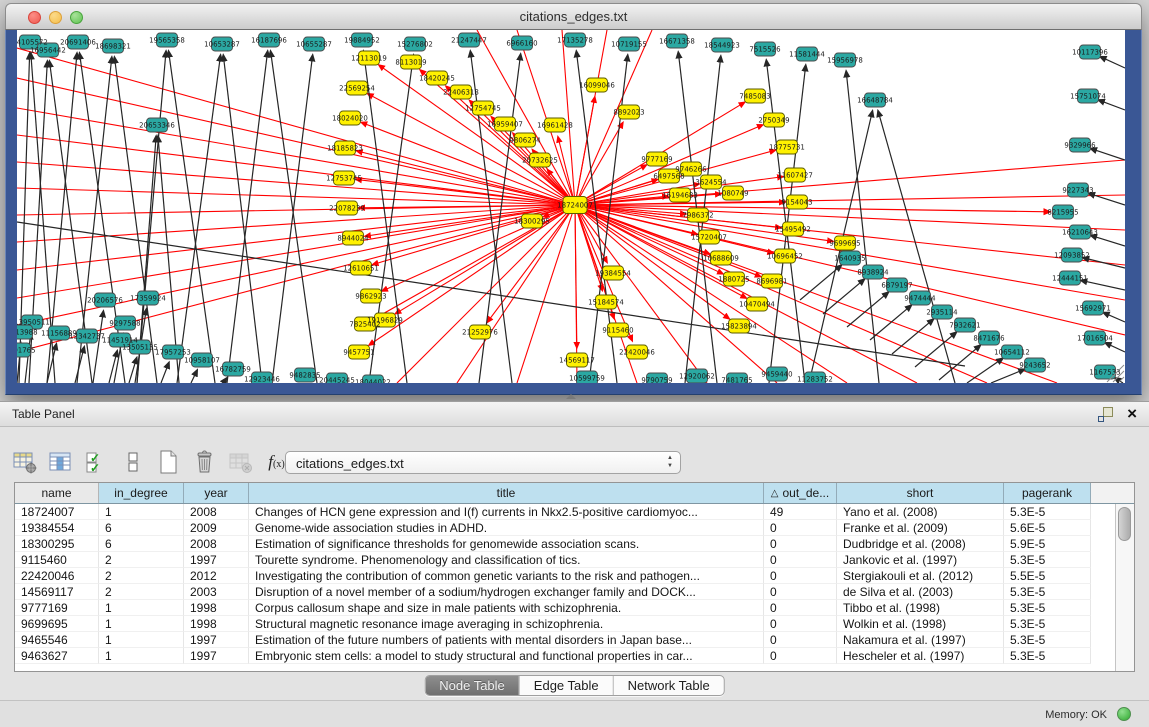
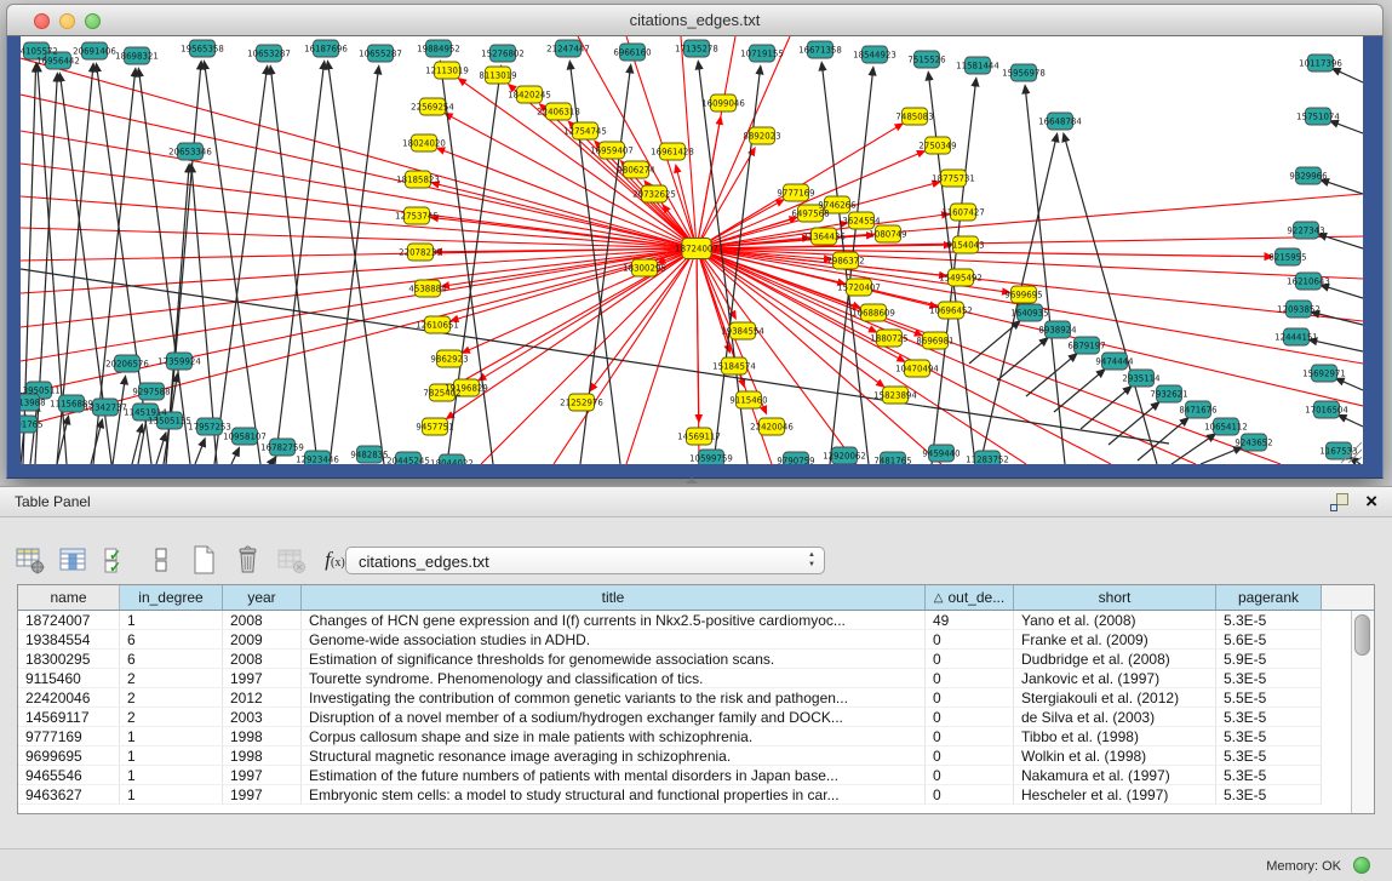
  citations_edges.txt
  18724007
  12113019
  22569254
  18024020
  18185823
  12753745
  22078239
- 8944024
+ 4538884
  12610651
  9862923
  7825402
  9457751
  19196829
  8113019
  18420245
  22406318
  12754745
  16959407
  9806274
  20732625
  16961428
  18300295
  16099046
  8892023
  9777169
  6497568
  9746266
  3624554
  1080749
- 16194683
+ 21364436
  7986372
  15720407
  10688609
  1880725
  7485083
  2750349
  18775731
  11607427
  9154043
  15495492
  10696452
  8696981
  10470494
  15823894
  19384554
  15184574
  9115460
  22420046
  14569117
  21252976
  9699695
  4105572
  16956442
  20691406
  18698321
  19565358
  10653287
  16187696
  10655287
  19884952
  15276802
  21247447
  6966160
  17135278
  10719155
  16671358
  18544923
  7515526
  11581444
  15956978
  20653346
  16648784
  13950511
  13988
  11156889
  12342737
  11451914
  20206576
  17359924
  9297588
  13505135
  17957253
  10958107
  16782759
  12923446
  9482835
  20445245
  18044022
  10599759
  9790759
  12920062
  7481765
  9459440
  11283752
  1640935
  8938924
  6879197
  9474444
  2935114
  7932621
  8471676
  10654112
  9243652
  10117396
  15751074
  9329966
  9227343
  8215955
  16210643
  12093852
  12444151
  15692971
  17016504
  1167533
  Table Panel
  ×
  ✓
  ✓
  f(x)
  citations_edges.txt
  name
  in_degree
  year
  title
  △
  out_de...
  short
  pagerank
  18724007
  1
  2008
  Changes of HCN gene expression and I(f) currents in Nkx2.5-positive cardiomyoc...
  49
  Yano et al. (2008)
  5.3E-5
  19384554
  6
  2009
  Genome-wide association studies in ADHD.
  0
  Franke et al. (2009)
  5.6E-5
  18300295
  6
  2008
  Estimation of significance thresholds for genomewide association scans.
  0
  Dudbridge et al. (2008)
  5.9E-5
  9115460
  2
  1997
  Tourette syndrome. Phenomenology and classification of tics.
  0
  Jankovic et al. (1997)
  5.3E-5
  22420046
  2
  2012
  Investigating the contribution of common genetic variants to the risk and pathogen...
  0
  Stergiakouli et al. (2012)
  5.5E-5
  14569117
  2
  2003
  Disruption of a novel member of a sodium/hydrogen exchanger family and DOCK...
  0
  de Silva et al. (2003)
  5.3E-5
  9777169
  1
  1998
  Corpus callosum shape and size in male patients with schizophrenia.
  0
  Tibbo et al. (1998)
  5.3E-5
  9699695
  1
  1998
  Structural magnetic resonance image averaging in schizophrenia.
  0
  Wolkin et al. (1998)
  5.3E-5
  9465546
  1
  1997
  Estimation of the future numbers of patients with mental disorders in Japan base...
  0
  Nakamura et al. (1997)
  5.3E-5
  9463627
  1
  1997
  Embryonic stem cells: a model to study structural and functional properties in car...
  0
  Hescheler et al. (1997)
  5.3E-5
- Node Table
- Edge Table
- Network Table
  Memory: OK
